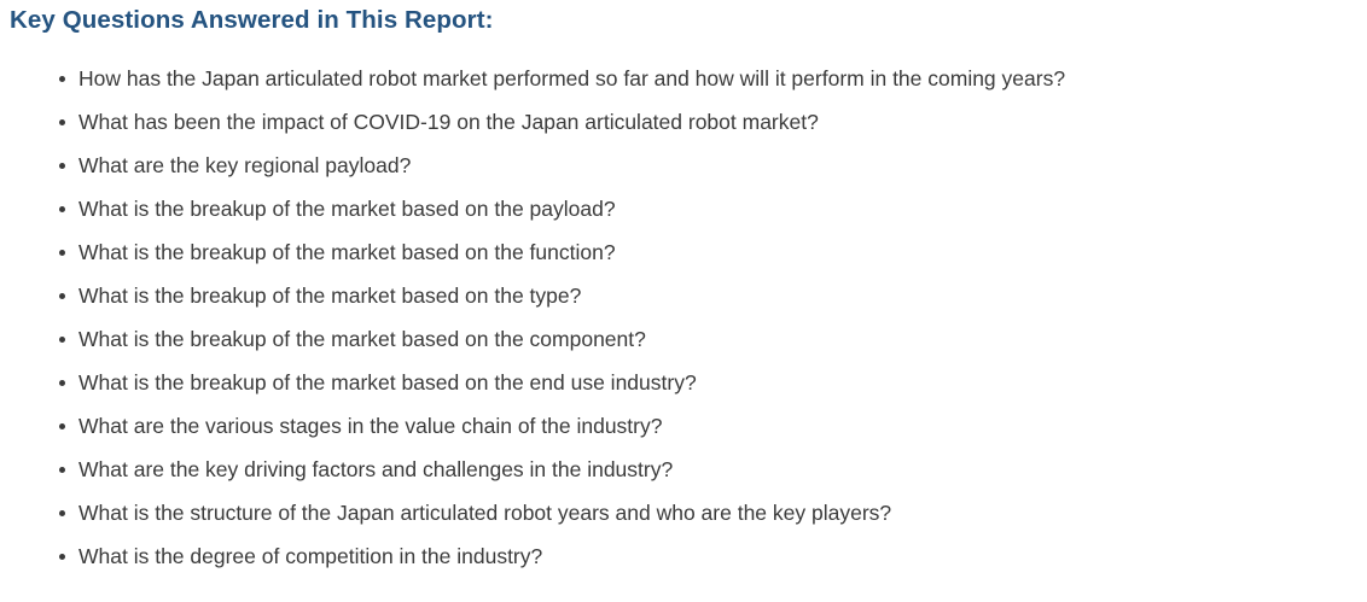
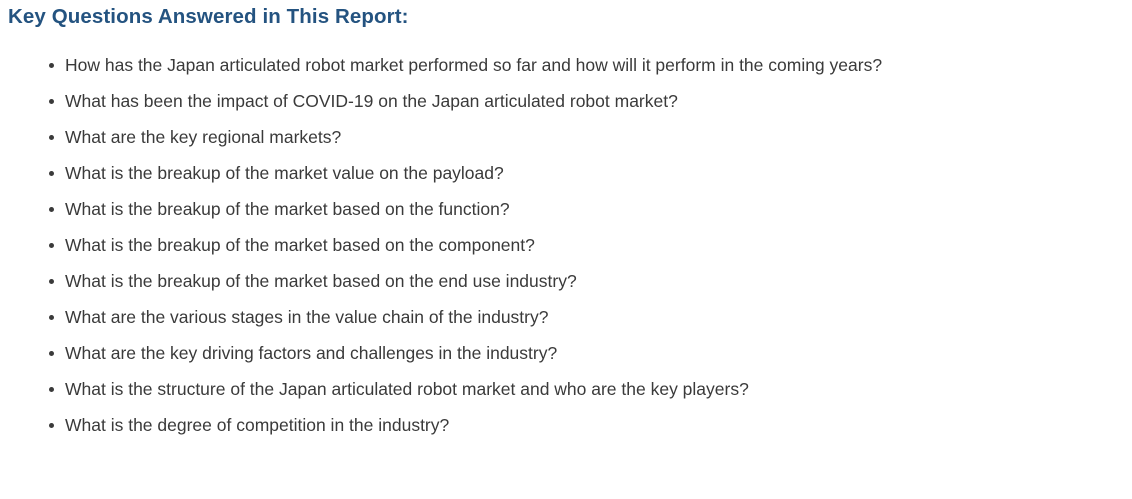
  Key Questions Answered in This Report:
  How has the Japan articulated robot market performed so far and how will it perform in the coming years?
  What has been the impact of COVID-19 on the Japan articulated robot market?
- What are the key regional payload?
+ What are the key regional markets?
- What is the breakup of the market based on the payload?
+ What is the breakup of the market value on the payload?
  What is the breakup of the market based on the function?
- What is the breakup of the market based on the type?
  What is the breakup of the market based on the component?
  What is the breakup of the market based on the end use industry?
  What are the various stages in the value chain of the industry?
  What are the key driving factors and challenges in the industry?
- What is the structure of the Japan articulated robot years and who are the key players?
+ What is the structure of the Japan articulated robot market and who are the key players?
  What is the degree of competition in the industry?
